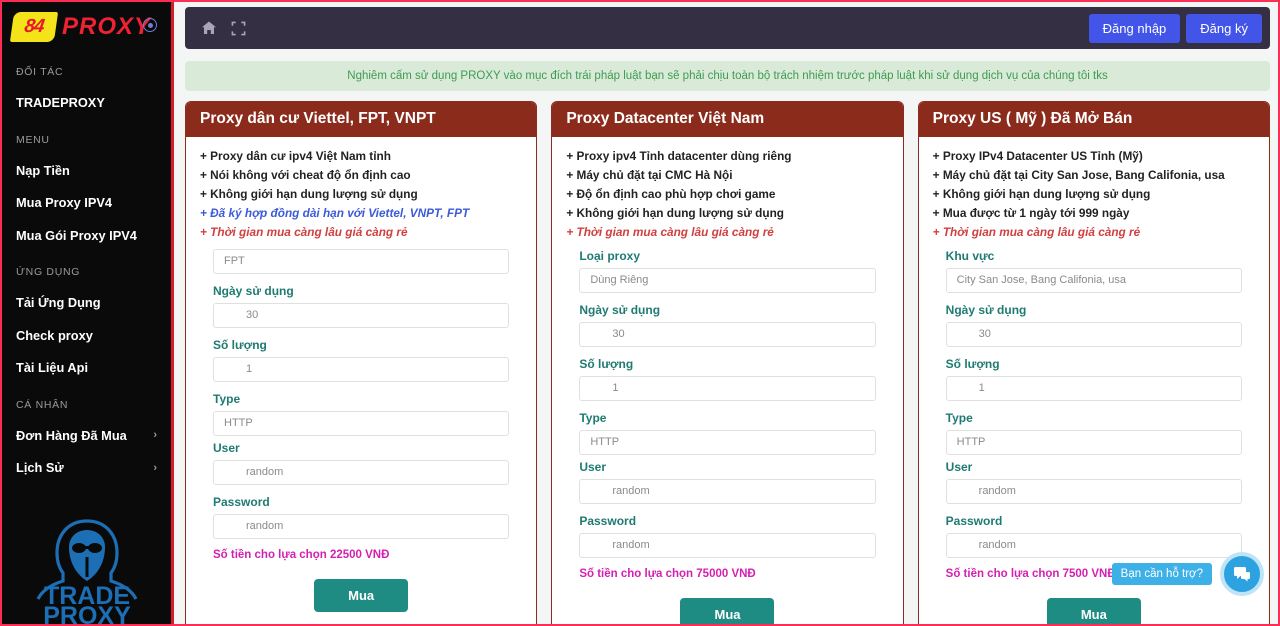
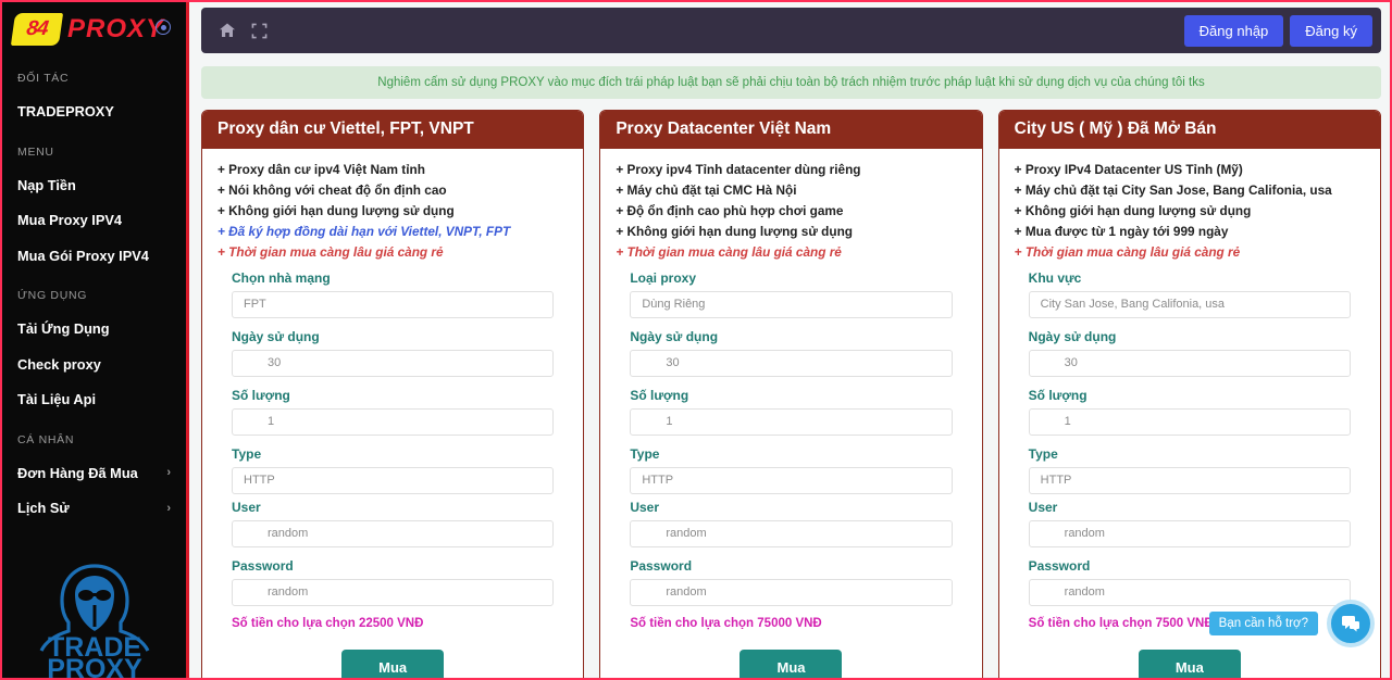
  PROXY
  ĐỐI TÁC
  TRADEPROXY
  MENU
  Nạp Tiền
  Mua Proxy IPV4
  Mua Gói Proxy IPV4
  ỨNG DỤNG
  Tải Ứng Dụng
  Check proxy
  Tài Liệu Api
  CÁ NHÂN
  Đơn Hàng Đã Mua
  ›
  Lịch Sử
  ›
  TRADE
  PROXY
  Đăng nhập
  Đăng ký
  Nghiêm cấm sử dụng PROXY vào mục đích trái pháp luật bạn sẽ phải chịu toàn bộ trách nhiệm trước pháp luật khi sử dụng dịch vụ của chúng tôi tks
  Proxy dân cư Viettel, FPT, VNPT
  + Proxy dân cư ipv4 Việt Nam tỉnh
  + Nói không với cheat độ ổn định cao
  + Không giới hạn dung lượng sử dụng
  + Đã ký hợp đồng dài hạn với Viettel, VNPT, FPT
  + Thời gian mua càng lâu giá càng rẻ
+ Chọn nhà mạng
  FPT
  Ngày sử dụng
  30
  Số lượng
  1
  Type
  HTTP
  User
  random
  Password
  random
  Số tiền cho lựa chọn 22500 VNĐ
  Mua
  Proxy Datacenter Việt Nam
  + Proxy ipv4 Tỉnh datacenter dùng riêng
  + Máy chủ đặt tại CMC Hà Nội
  + Độ ổn định cao phù hợp chơi game
  + Không giới hạn dung lượng sử dụng
  + Thời gian mua càng lâu giá càng rẻ
  Loại proxy
  Dùng Riêng
  Ngày sử dụng
  30
  Số lượng
  1
  Type
  HTTP
  User
  random
  Password
  random
  Số tiền cho lựa chọn 75000 VNĐ
  Mua
- Proxy US ( Mỹ ) Đã Mở Bán
+ City US ( Mỹ ) Đã Mở Bán
  + Proxy IPv4 Datacenter US Tỉnh (Mỹ)
  + Máy chủ đặt tại City San Jose, Bang Califonia, usa
  + Không giới hạn dung lượng sử dụng
  + Mua được từ 1 ngày tới 999 ngày
  + Thời gian mua càng lâu giá càng rẻ
  Khu vực
  City San Jose, Bang Califonia, usa
  Ngày sử dụng
  30
  Số lượng
  1
  Type
  HTTP
  User
  random
  Password
  random
  Số tiền cho lựa chọn 7500 VN
  Mua
  Bạn cần hỗ trợ?
